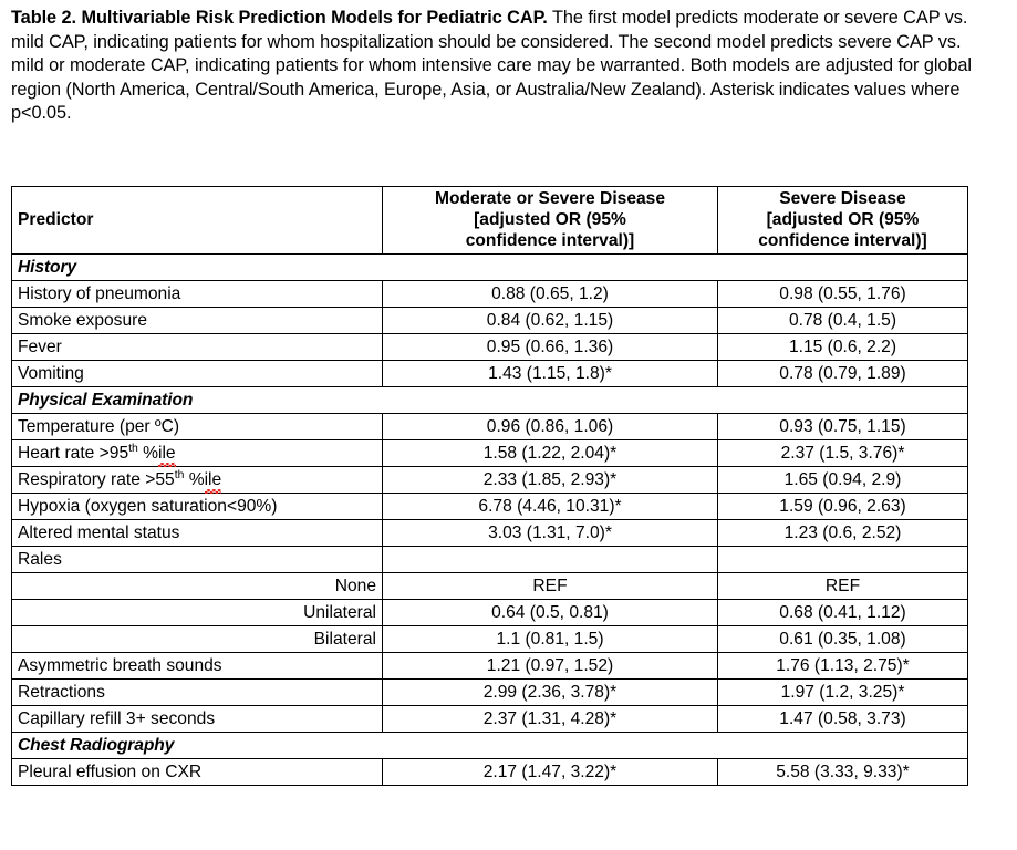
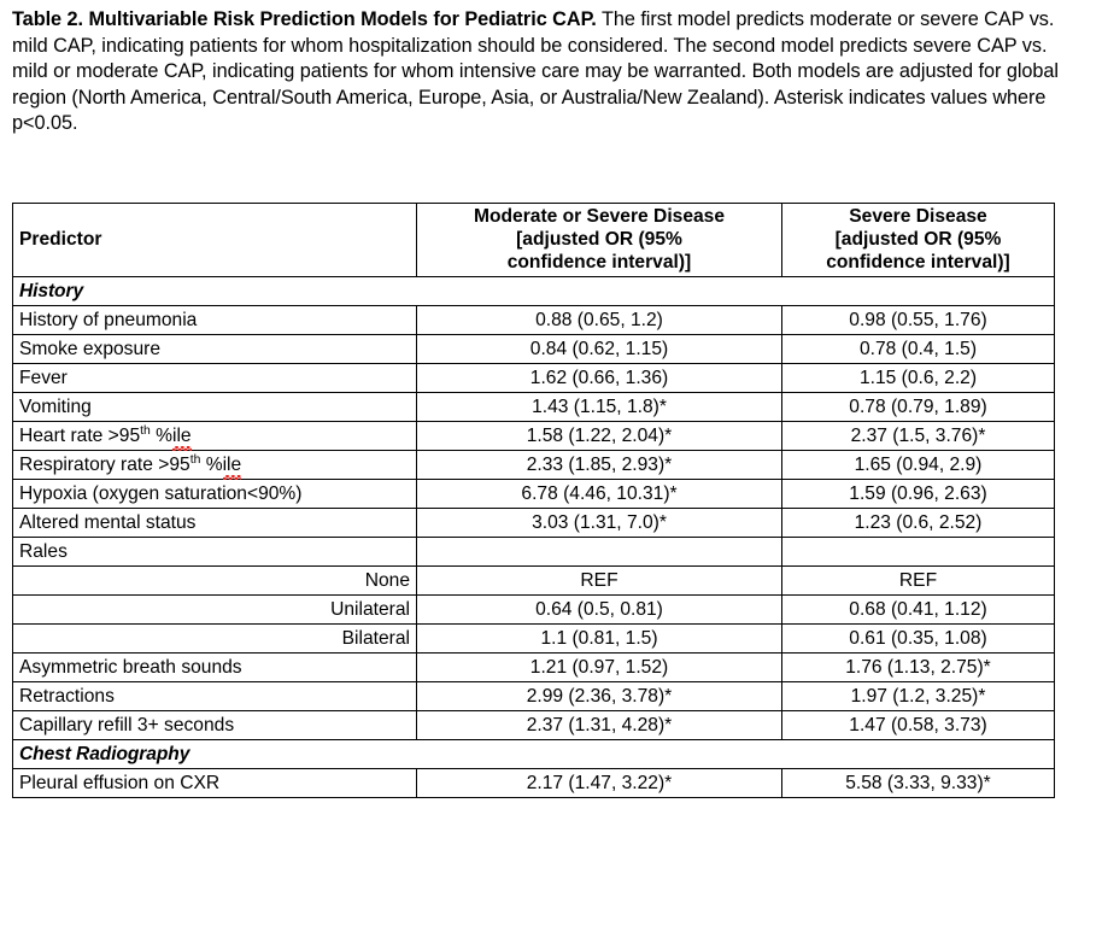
  Table 2. Multivariable Risk Prediction Models for Pediatric CAP. The first model predicts moderate or severe CAP vs. mild CAP, indicating patients for whom hospitalization should be considered. The second model predicts severe CAP vs. mild or moderate CAP, indicating patients for whom intensive care may be warranted. Both models are adjusted for global region (North America, Central/South America, Europe, Asia, or Australia/New Zealand). Asterisk indicates values where p<0.05.
  Predictor	Moderate or Severe Disease [adjusted OR (95% confidence interval)]	Severe Disease [adjusted OR (95% confidence interval)]
  History
  History of pneumonia	0.88 (0.65, 1.2)	0.98 (0.55, 1.76)
  Smoke exposure	0.84 (0.62, 1.15)	0.78 (0.4, 1.5)
- Fever	0.95 (0.66, 1.36)	1.15 (0.6, 2.2)
+ Fever	1.62 (0.66, 1.36)	1.15 (0.6, 2.2)
  Vomiting	1.43 (1.15, 1.8)*	0.78 (0.79, 1.89)
- Physical Examination
- Temperature (per ºC)	0.96 (0.86, 1.06)	0.93 (0.75, 1.15)
  Heart rate >95th %ile	1.58 (1.22, 2.04)*	2.37 (1.5, 3.76)*
- Respiratory rate >55th %ile	2.33 (1.85, 2.93)*	1.65 (0.94, 2.9)
+ Respiratory rate >95th %ile	2.33 (1.85, 2.93)*	1.65 (0.94, 2.9)
  Hypoxia (oxygen saturation<90%)	6.78 (4.46, 10.31)*	1.59 (0.96, 2.63)
  Altered mental status	3.03 (1.31, 7.0)*	1.23 (0.6, 2.52)
  Rales
  None	REF	REF
  Unilateral	0.64 (0.5, 0.81)	0.68 (0.41, 1.12)
  Bilateral	1.1 (0.81, 1.5)	0.61 (0.35, 1.08)
  Asymmetric breath sounds	1.21 (0.97, 1.52)	1.76 (1.13, 2.75)*
  Retractions	2.99 (2.36, 3.78)*	1.97 (1.2, 3.25)*
  Capillary refill 3+ seconds	2.37 (1.31, 4.28)*	1.47 (0.58, 3.73)
  Chest Radiography
  Pleural effusion on CXR	2.17 (1.47, 3.22)*	5.58 (3.33, 9.33)*
